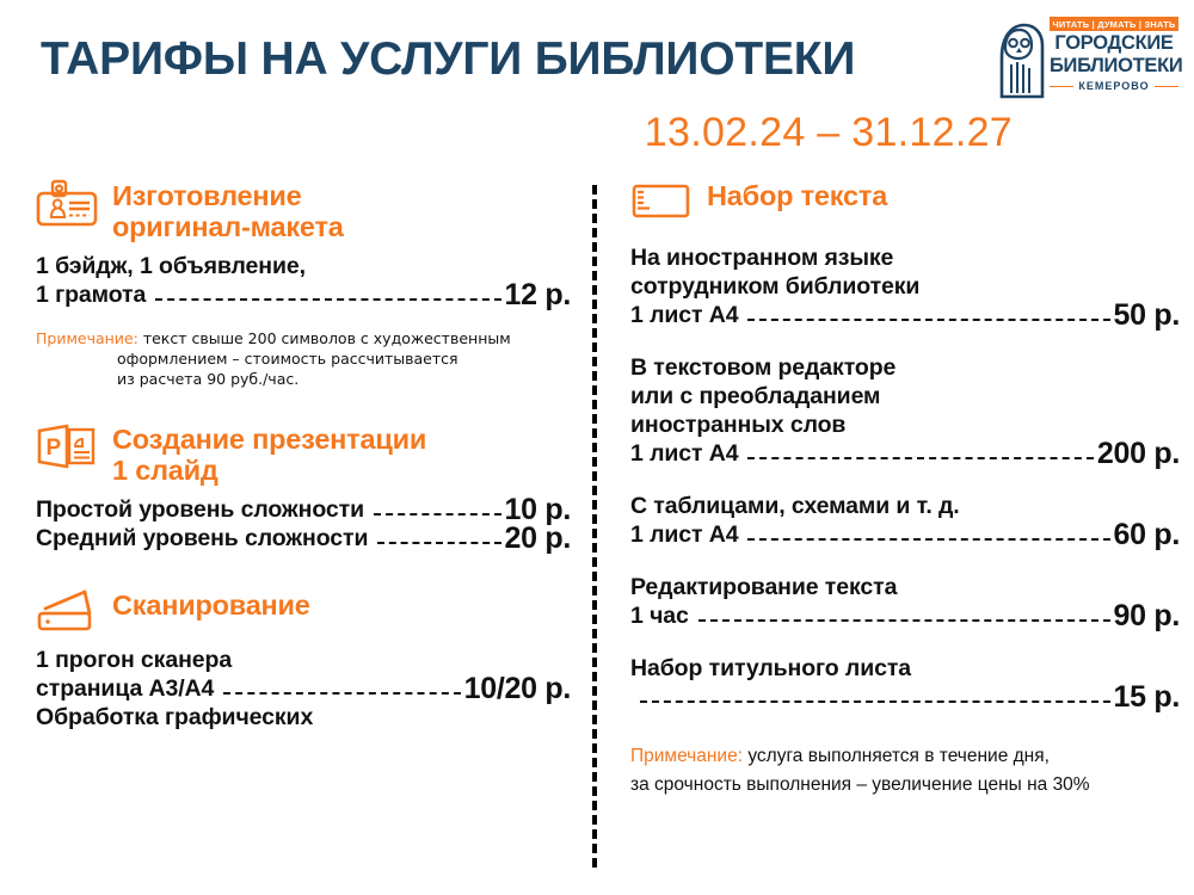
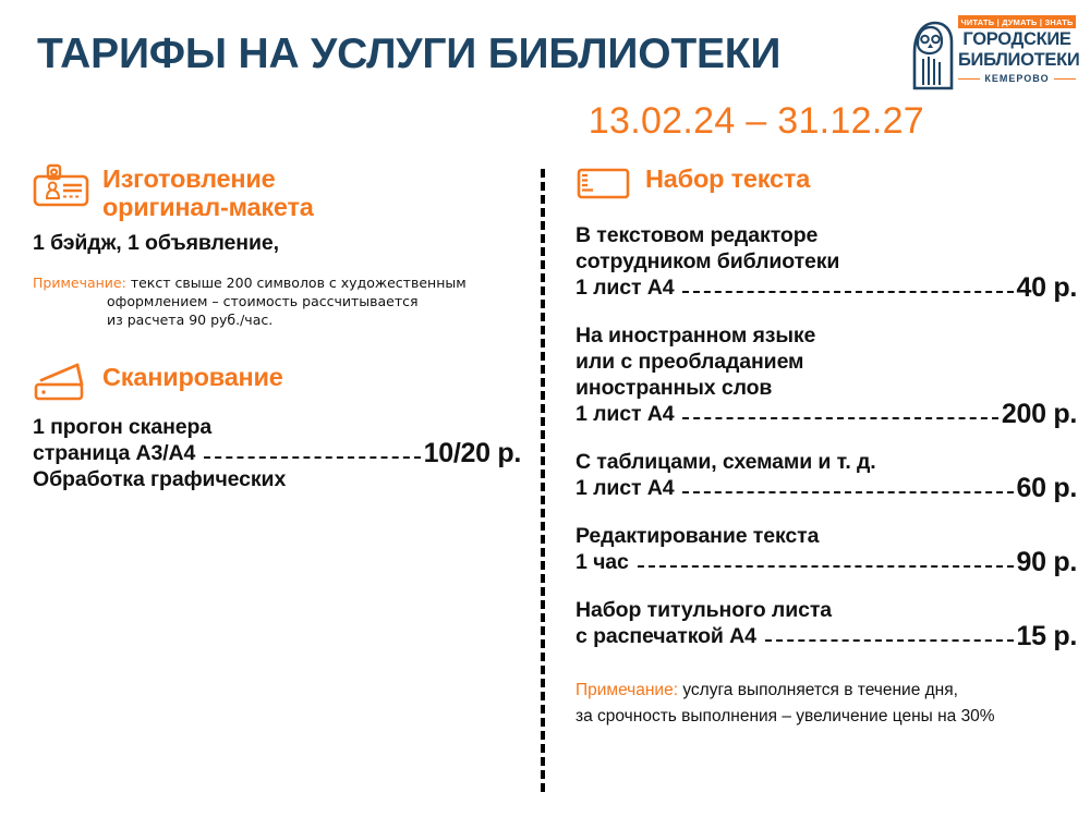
  ТАРИФЫ НА УСЛУГИ БИБЛИОТЕКИ
  13.02.24 – 31.12.27
  ЧИТАТЬ | ДУМАТЬ | ЗНАТЬ
  ГОРОДСКИЕ
  БИБЛИОТЕКИ
  КЕМЕРОВО
  Изготовление
  оригинал-макета
  1 бэйдж, 1 объявление,
- 1 грамота
- 12 р.
  Примечание: текст свыше 200 символов с художественным
  оформлением – стоимость рассчитывается
  из расчета 90 руб./час.
- P
- Создание презентации
- 1 слайд
- Простой уровень сложности
- 10 р.
- Средний уровень сложности
- 20 р.
  Сканирование
  1 прогон сканера
  страница А3/А4
  10/20 р.
  Обработка графических
  Набор текста
- На иностранном языке
+ В текстовом редакторе
  сотрудником библиотеки
  1 лист А4
- 50 р.
+ 40 р.
- В текстовом редакторе
+ На иностранном языке
  или с преобладанием
  иностранных слов
  1 лист А4
  200 р.
  С таблицами, схемами и т. д.
  1 лист А4
  60 р.
  Редактирование текста
  1 час
  90 р.
  Набор титульного листа
+ с распечаткой А4
  15 р.
  Примечание: услуга выполняется в течение дня,
  за срочность выполнения – увеличение цены на 30%
